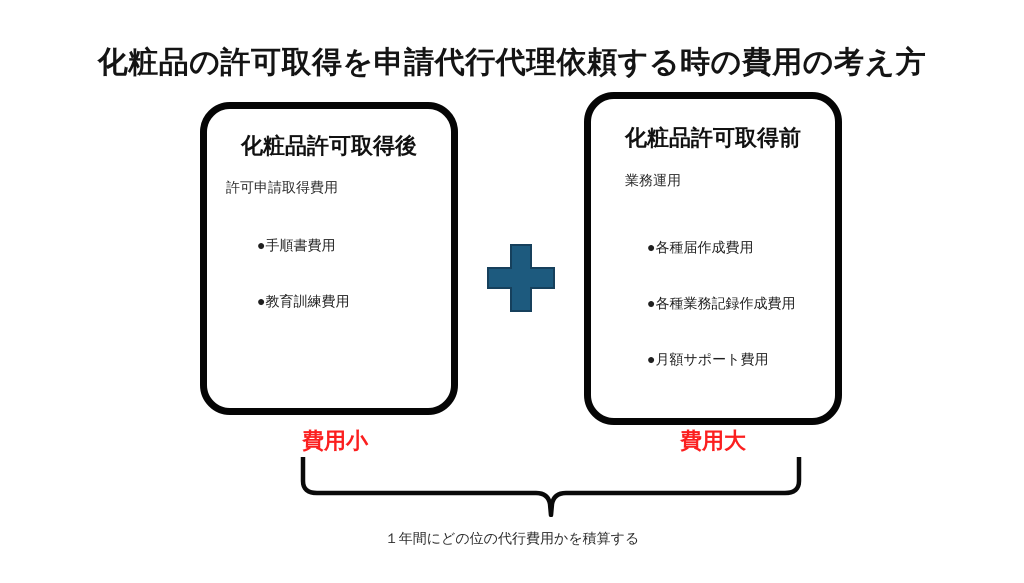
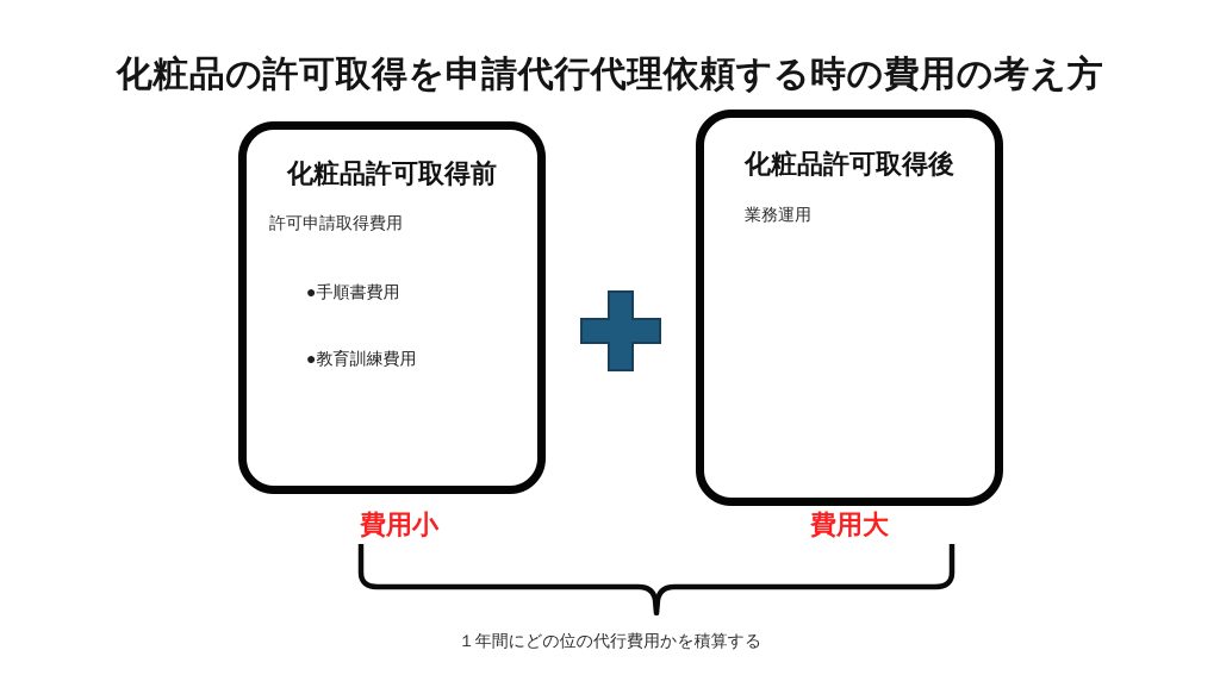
  化粧品の許可取得を申請代行代理依頼する時の費用の考え方
- 化粧品許可取得後
+ 化粧品許可取得前
  許可申請取得費用
  ●手順書費用
  ●教育訓練費用
- 化粧品許可取得前
+ 化粧品許可取得後
  業務運用
- ●各種届作成費用
- ●各種業務記録作成費用
- ●月額サポート費用
  費用小
  費用大
  １年間にどの位の代行費用かを積算する
